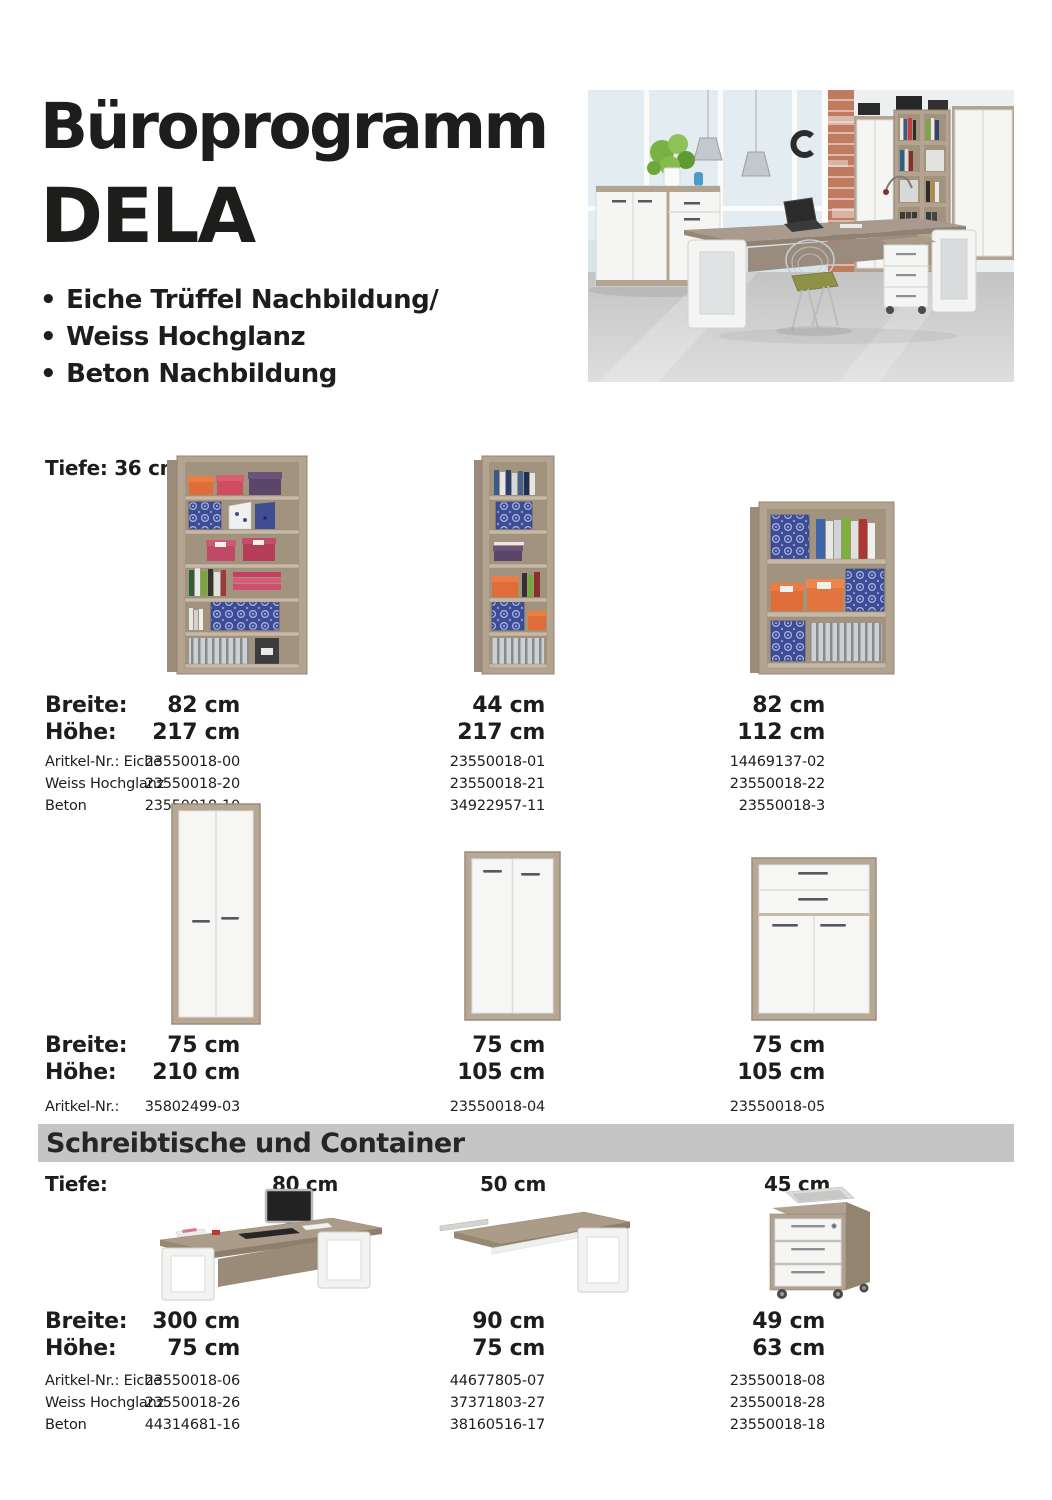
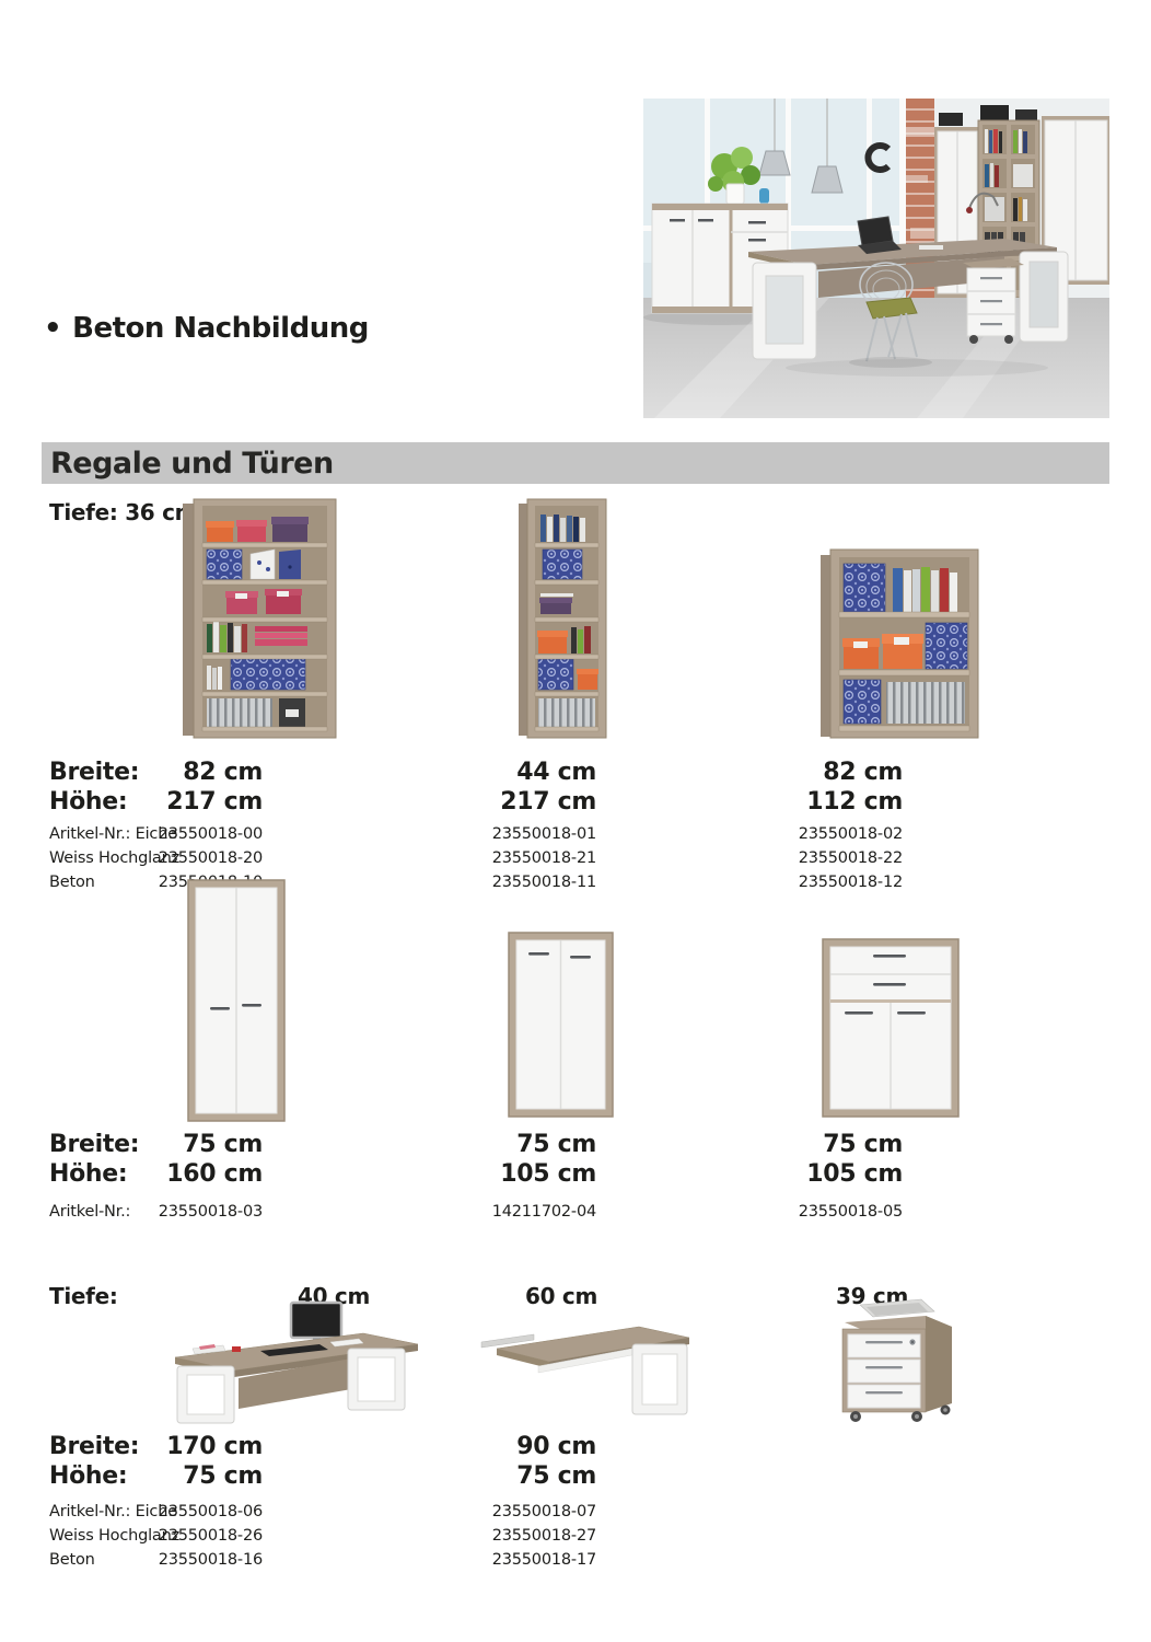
- Büroprogramm
- DELA
- • Eiche Trüffel Nachbildung/
- • Weiss Hochglanz
  • Beton Nachbildung
+ Regale und Türen
  Tiefe: 36 c
  Breite:
  Höhe:
  Aritkel-Nr.: Eiche
  Weiss Hochglanz
  Beton
  82 cm
  217 cm
  23550018-00
  23550018-20
  44 cm
  217 cm
  23550018-01
  23550018-21
- 34922957-11
+ 23550018-11
  82 cm
  112 cm
- 14469137-02
+ 23550018-02
  23550018-22
- 23550018-3
+ 23550018-12
  Breite:
  Höhe:
  Aritkel-Nr.:
  75 cm
- 210 cm
+ 160 cm
- 35802499-03
+ 23550018-03
  75 cm
  105 cm
- 23550018-04
+ 14211702-04
  75 cm
  105 cm
  23550018-05
- Schreibtische und Container
  Tiefe:
- 80 cm
+ 40 cm
- 50 cm
+ 60 cm
- 45 cm
+ 39 cm
  Breite:
  Höhe:
  Aritkel-Nr.: Eiche
  Weiss Hochglanz
  Beton
- 300 cm
+ 170 cm
  75 cm
  23550018-06
  23550018-26
- 44314681-16
+ 23550018-16
  90 cm
  75 cm
- 44677805-07
+ 23550018-07
- 37371803-27
+ 23550018-27
- 38160516-17
+ 23550018-17
- 49 cm
- 63 cm
- 23550018-08
- 23550018-28
- 23550018-18
